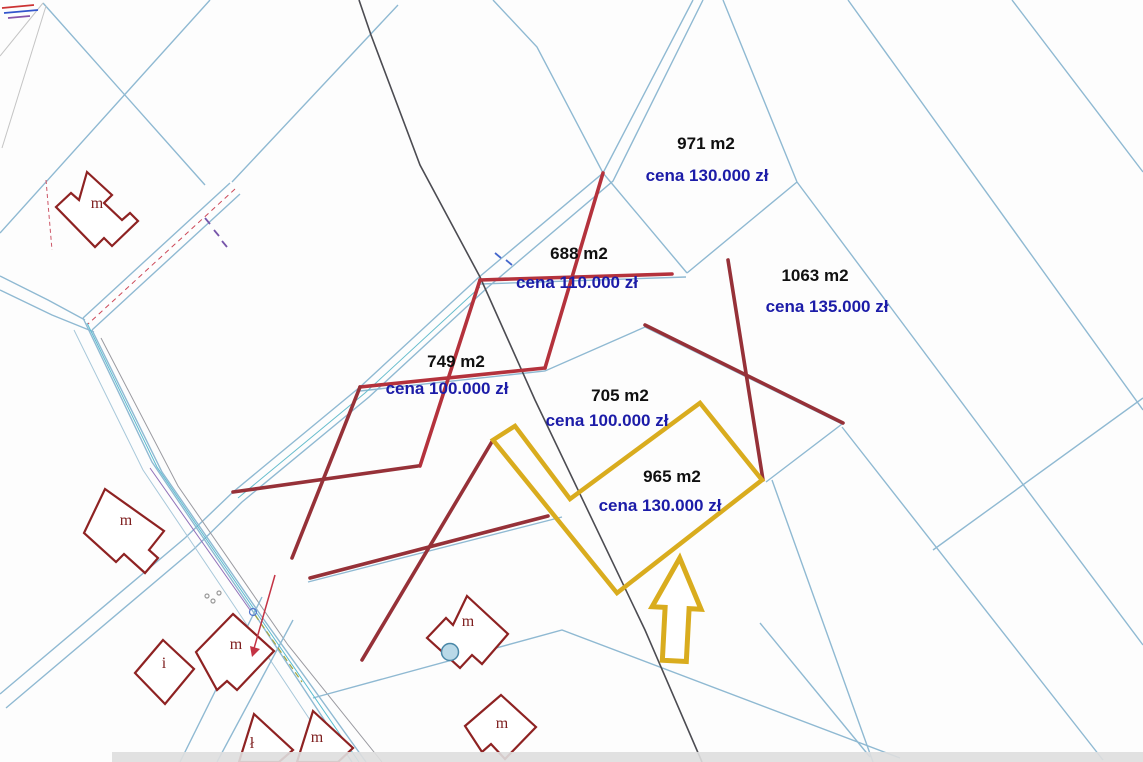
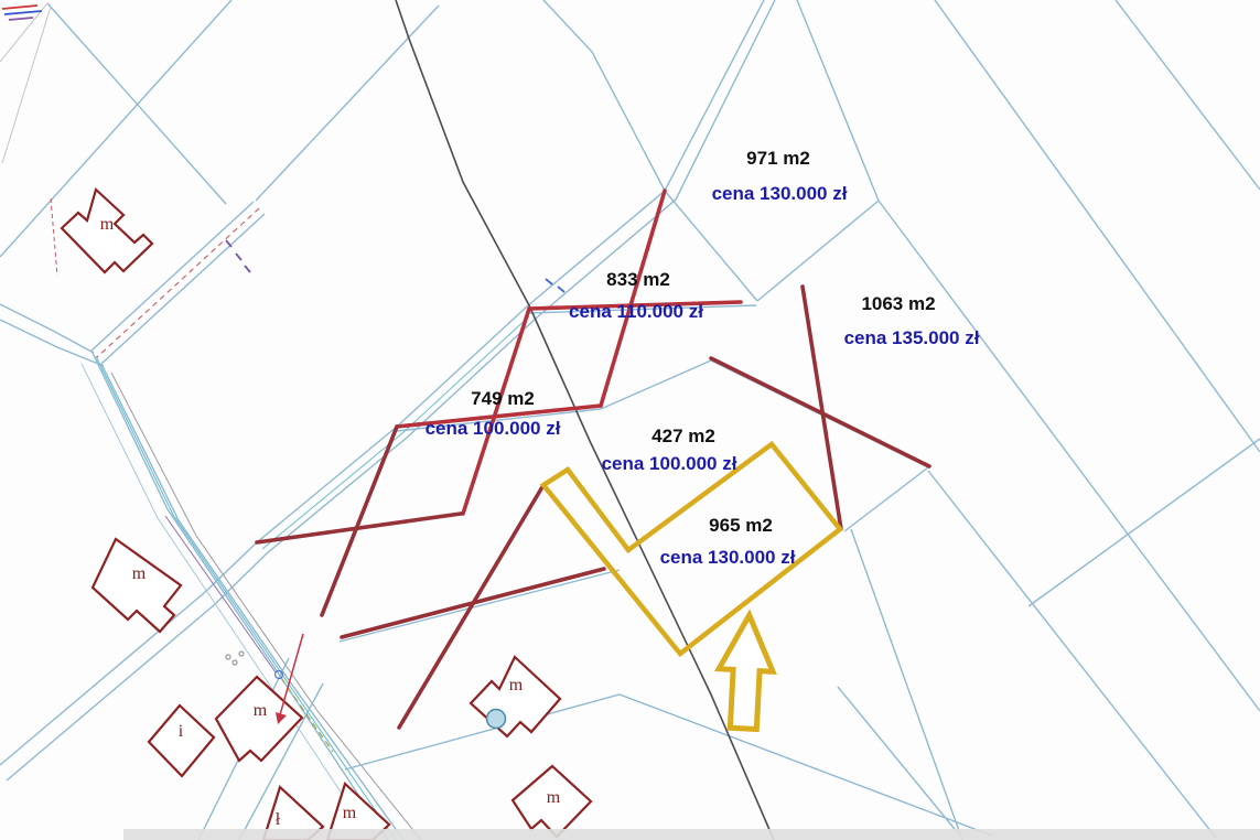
  m
  m
  i
  m
  m
  m
  ł
  m
  971 m2
  cena 130.000 zł
- 688 m2
+ 833 m2
  cena 110.000 zł
  1063 m2
  cena 135.000 zł
  749 m2
  cena 100.000 zł
- 705 m2
+ 427 m2
  cena 100.000 zł
  965 m2
  cena 130.000 zł
